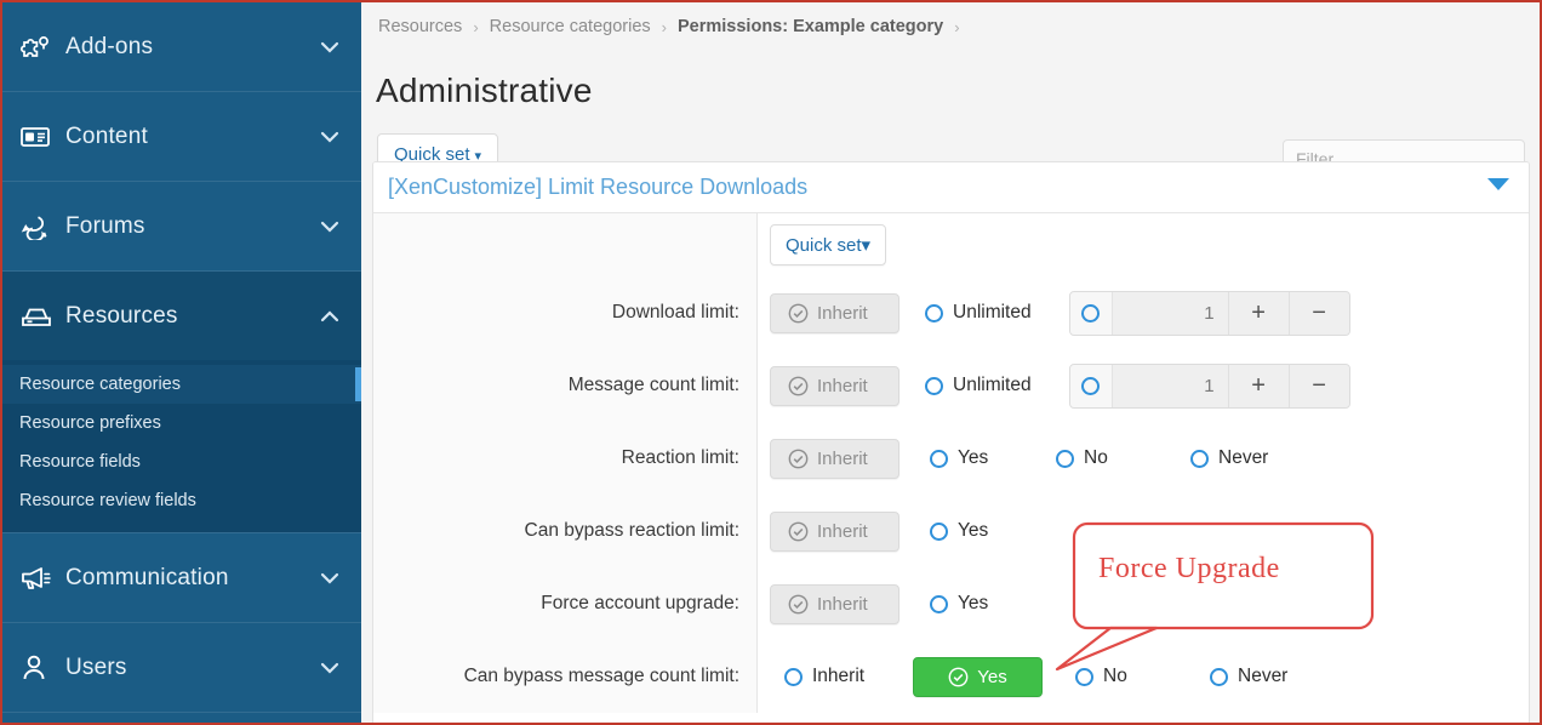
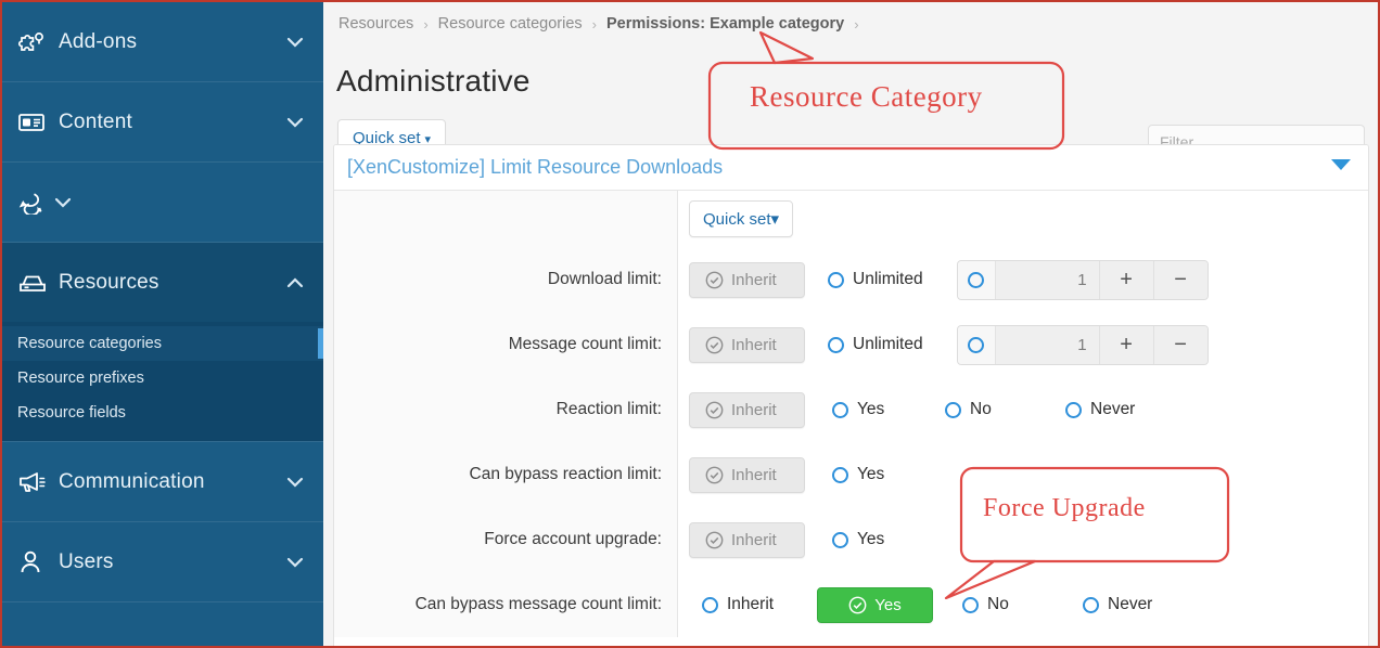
  Add-ons
  Content
- Forums
  Resources
  Resource categories
  Resource prefixes
  Resource fields
- Resource review fields
  Communication
  Users
  Resources
  ›
  Resource categories
  ›
  Permissions: Example category
  ›
  Administrative
  Quick set ▾
  Filter...
  [XenCustomize] Limit Resource Downloads
  Quick set▾
  Download limit:
  Inherit
  Unlimited
  1
  +
  −
  Message count limit:
  Inherit
  Unlimited
  1
  +
  −
  Reaction limit:
  Inherit
  Yes
  No
  Never
  Can bypass reaction limit:
  Inherit
  Yes
  Force account upgrade:
  Inherit
  Yes
  Can bypass message count limit:
  Inherit
  Yes
  No
  Never
+ Resource Category
  Force Upgrade
